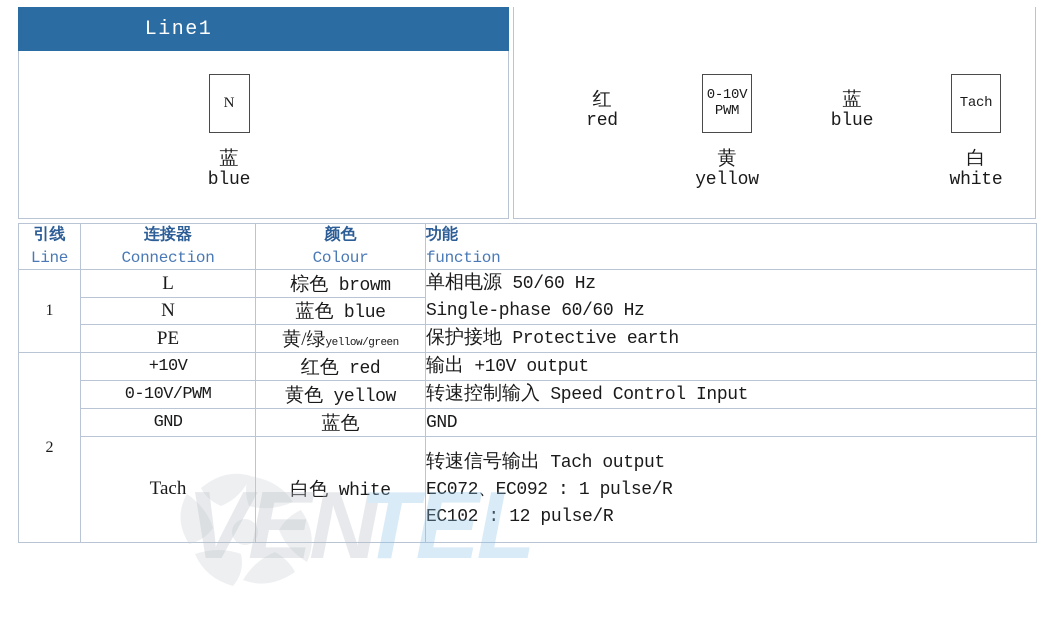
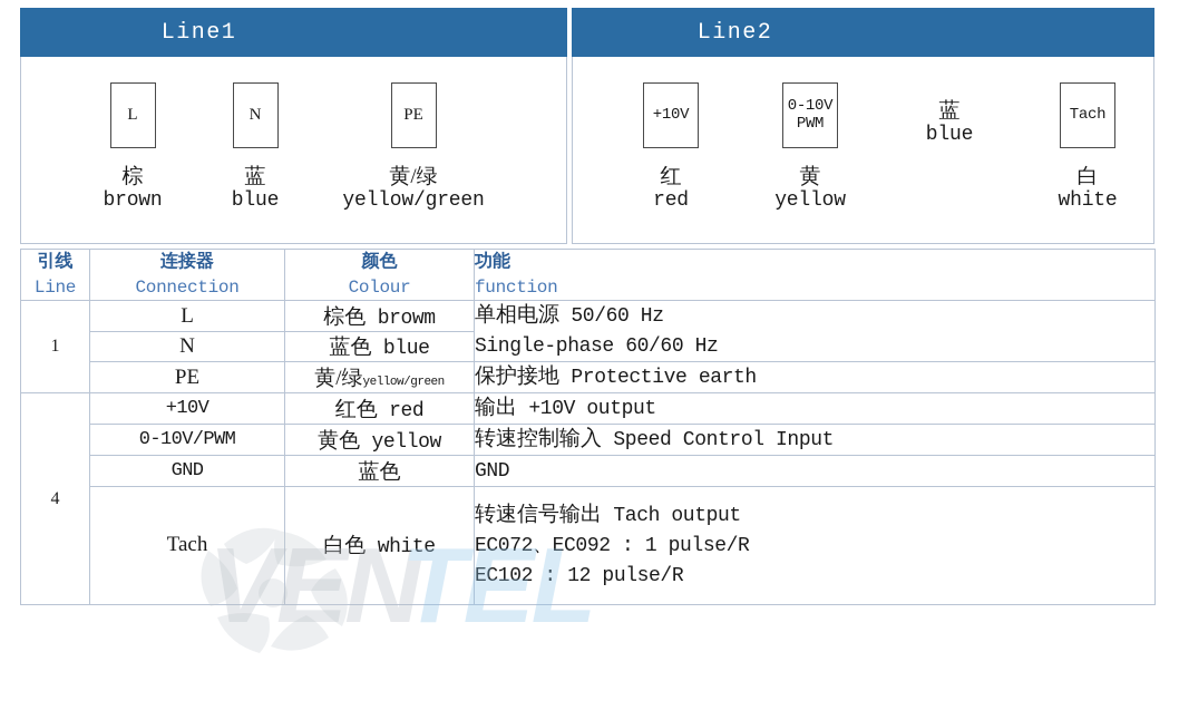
  VEN
  TEL
  Line1
+ L
+ 棕
+ brown
  N
  蓝
  blue
+ PE
+ 黄/绿
+ yellow/green
+ Line2
+ +10V
  红
  red
  0-10V
  PWM
  黄
  yellow
  蓝
  blue
  Tach
  白
  white
  引线 Line	连接器 Connection	颜色 Colour	功能 function
  1	L	棕色 browm	单相电源 50/60 Hz Single-phase 60/60 Hz
  N	蓝色 blue
  PE	黄/绿yellow/green	保护接地 Protective earth
- 2	+10V	红色 red	输出 +10V output
+ 4	+10V	红色 red	输出 +10V output
  0-10V/PWM	黄色 yellow	转速控制输入 Speed Control Input
  GND	蓝色	GND
  Tach	白色 white	转速信号输出 Tach output EC072、EC092 : 1 pulse/R EC102 : 12 pulse/R
